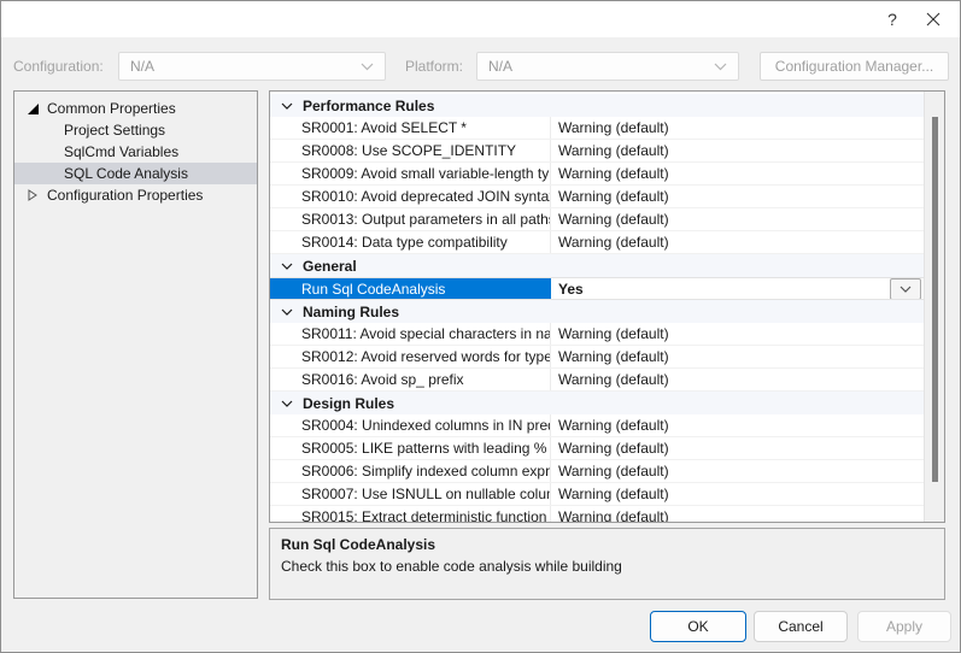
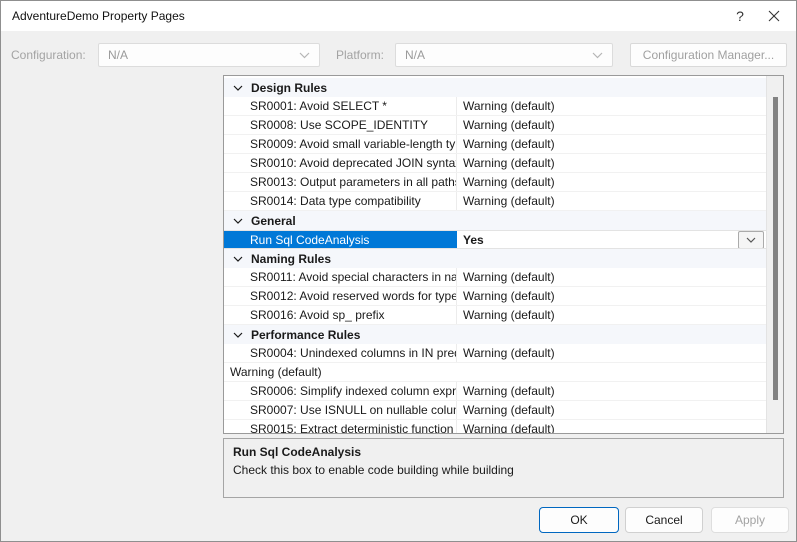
+ AdventureDemo Property Pages
  ?
  Configuration:
  N/A
  Platform:
  N/A
  Configuration Manager...
- Common Properties
- Project Settings
- SqlCmd Variables
- SQL Code Analysis
- Configuration Properties
- Performance Rules
+ Design Rules
  SR0001: Avoid SELECT *
  Warning (default)
  SR0008: Use SCOPE_IDENTITY
  Warning (default)
  SR0009: Avoid small variable-length ty
  Warning (default)
  SR0010: Avoid deprecated JOIN synta
  Warning (default)
  SR0013: Output parameters in all path
  Warning (default)
  SR0014: Data type compatibility
  Warning (default)
  General
  Run Sql CodeAnalysis
  Yes
  Naming Rules
  SR0011: Avoid special characters in na
  Warning (default)
  SR0012: Avoid reserved words for type
  Warning (default)
  SR0016: Avoid sp_ prefix
  Warning (default)
- Design Rules
+ Performance Rules
  SR0004: Unindexed columns in IN pre
  Warning (default)
- SR0005: LIKE patterns with leading %
  Warning (default)
  SR0006: Simplify indexed column expr
  Warning (default)
  SR0007: Use ISNULL on nullable colu
  Warning (default)
  SR0015: Extract deterministic function
  Warning (default)
  Run Sql CodeAnalysis
- Check this box to enable code analysis while building
+ Check this box to enable code building while building
  OK
  Cancel
  Apply
